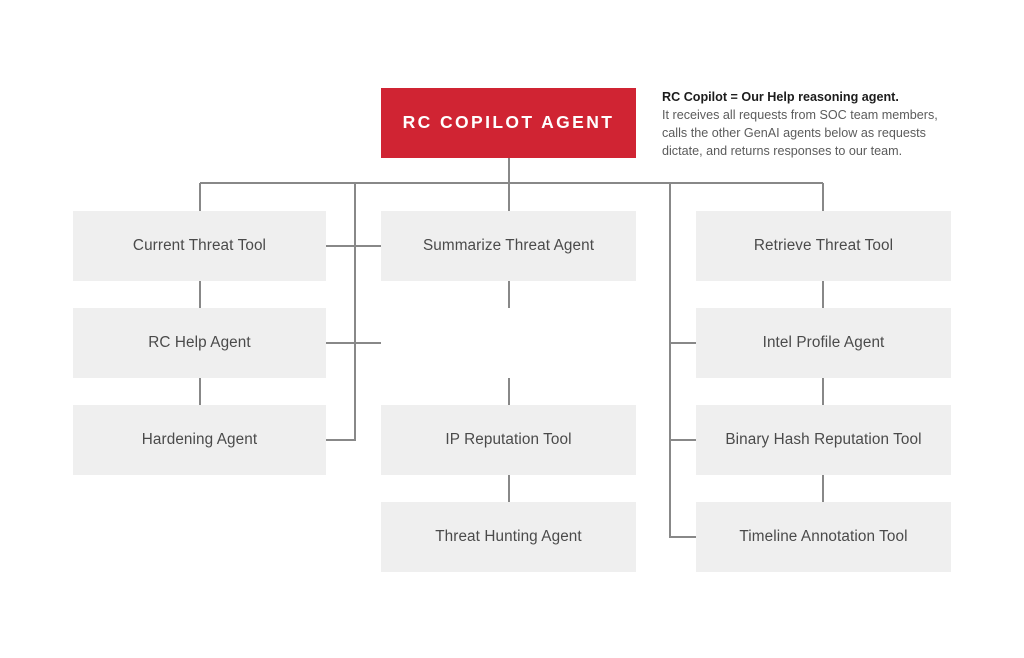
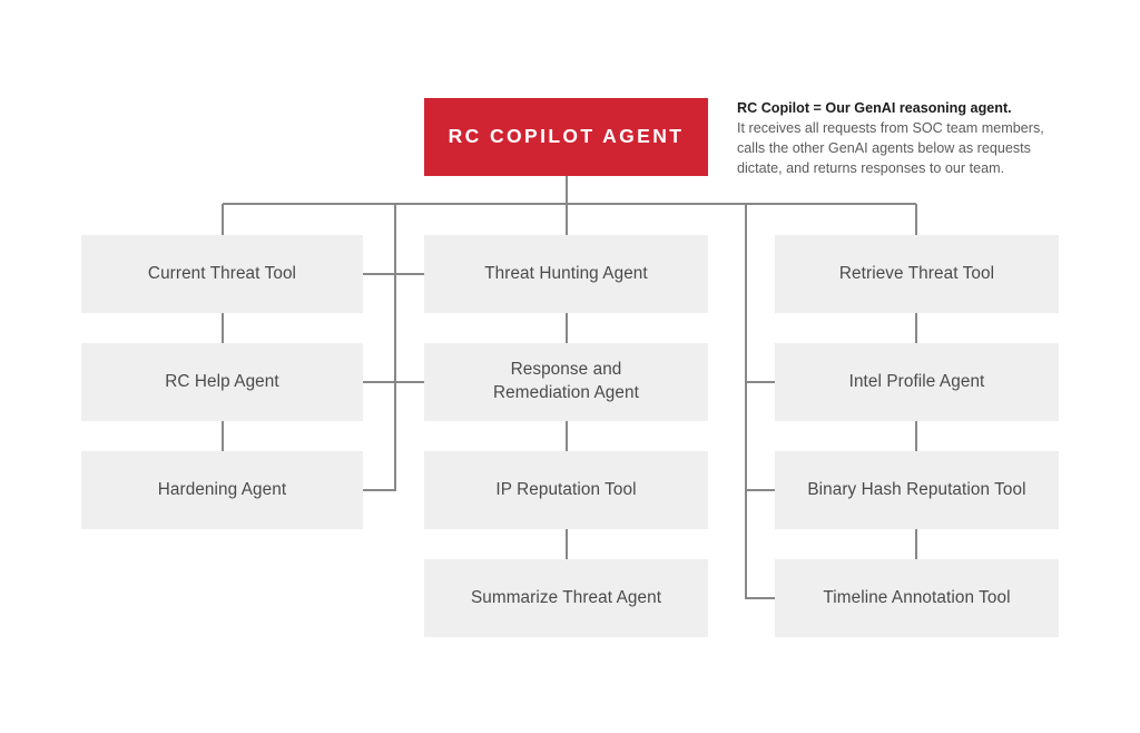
  RC COPILOT AGENT
- RC Copilot = Our Help reasoning agent.
+ RC Copilot = Our GenAI reasoning agent.
  It receives all requests from SOC team members,
  calls the other GenAI agents below as requests
  dictate, and returns responses to our team.
  Current Threat Tool
  RC Help Agent
  Hardening Agent
- Summarize Threat Agent
+ Threat Hunting Agent
+ Response and
+ Remediation Agent
  IP Reputation Tool
- Threat Hunting Agent
+ Summarize Threat Agent
  Retrieve Threat Tool
  Intel Profile Agent
  Binary Hash Reputation Tool
  Timeline Annotation Tool
